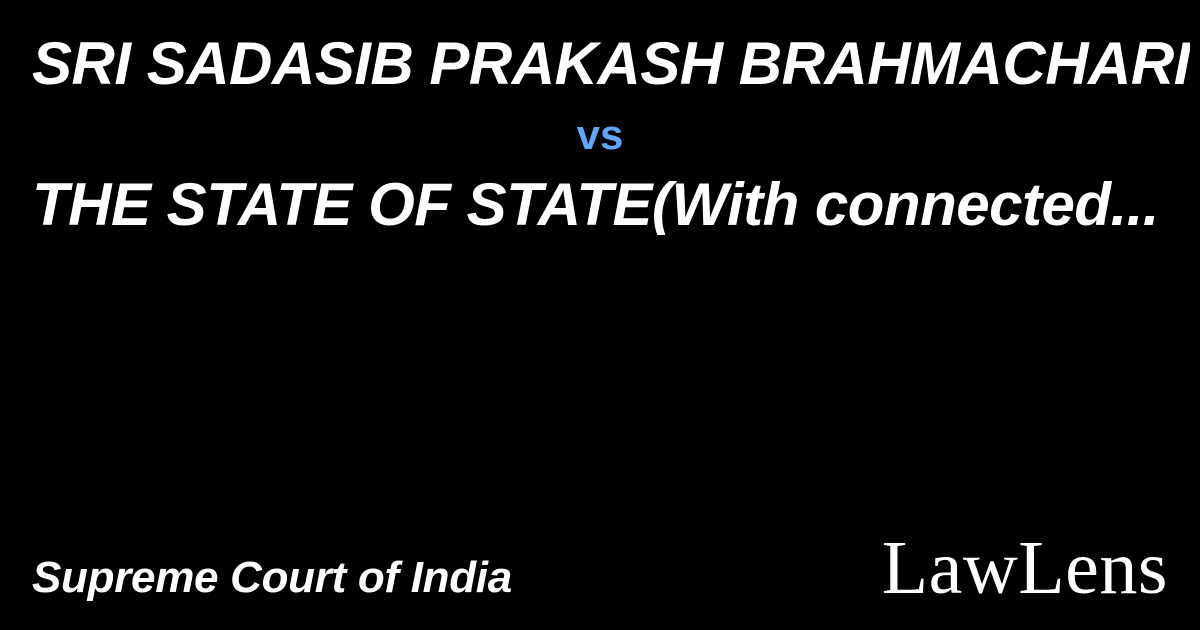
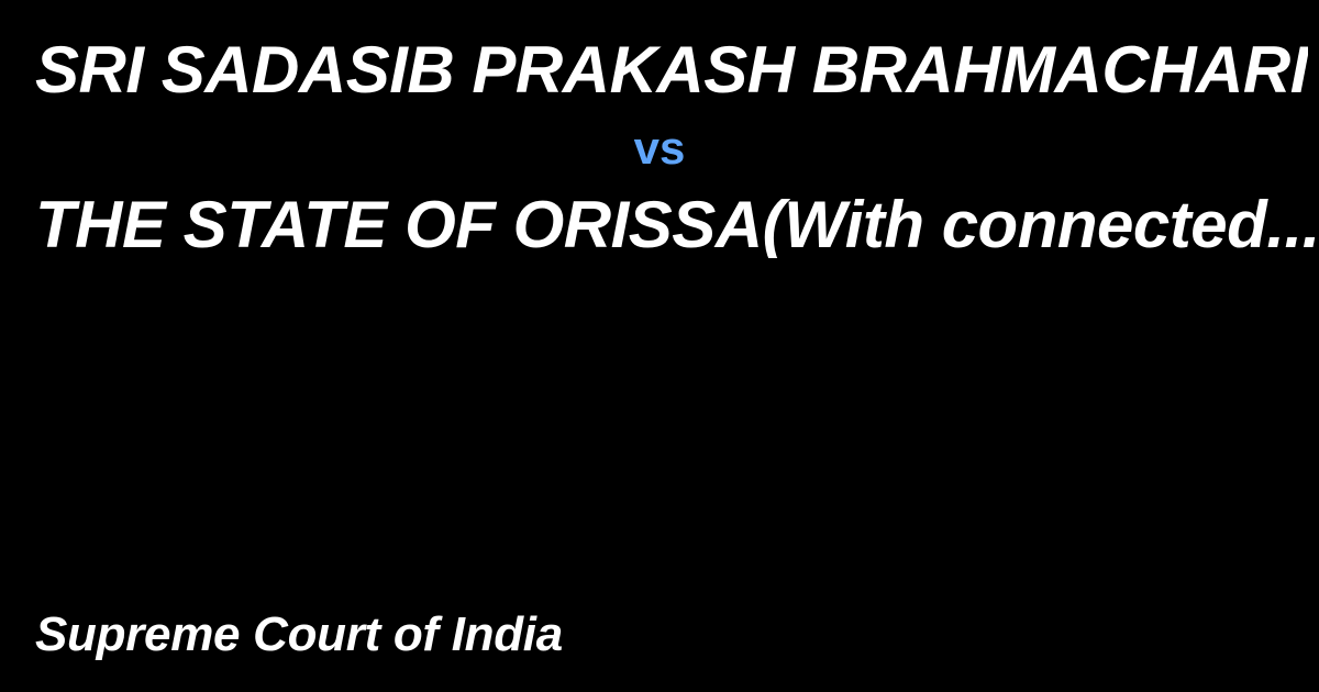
  SRI SADASIB PRAKASH BRAHMACHARI
  vs
- THE STATE OF STATE(With connected...
+ THE STATE OF ORISSA(With connected...
  Supreme Court of India
- LawLens
